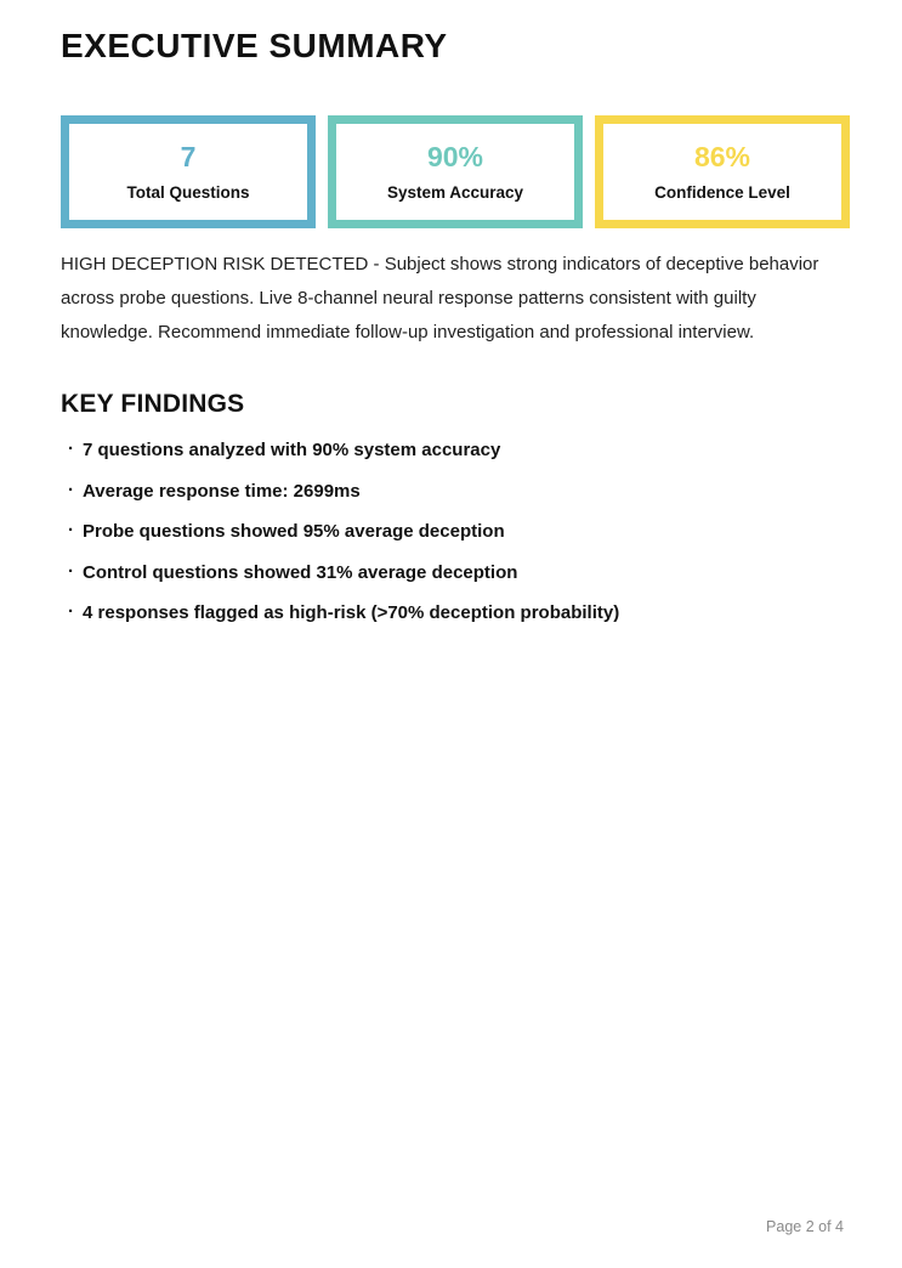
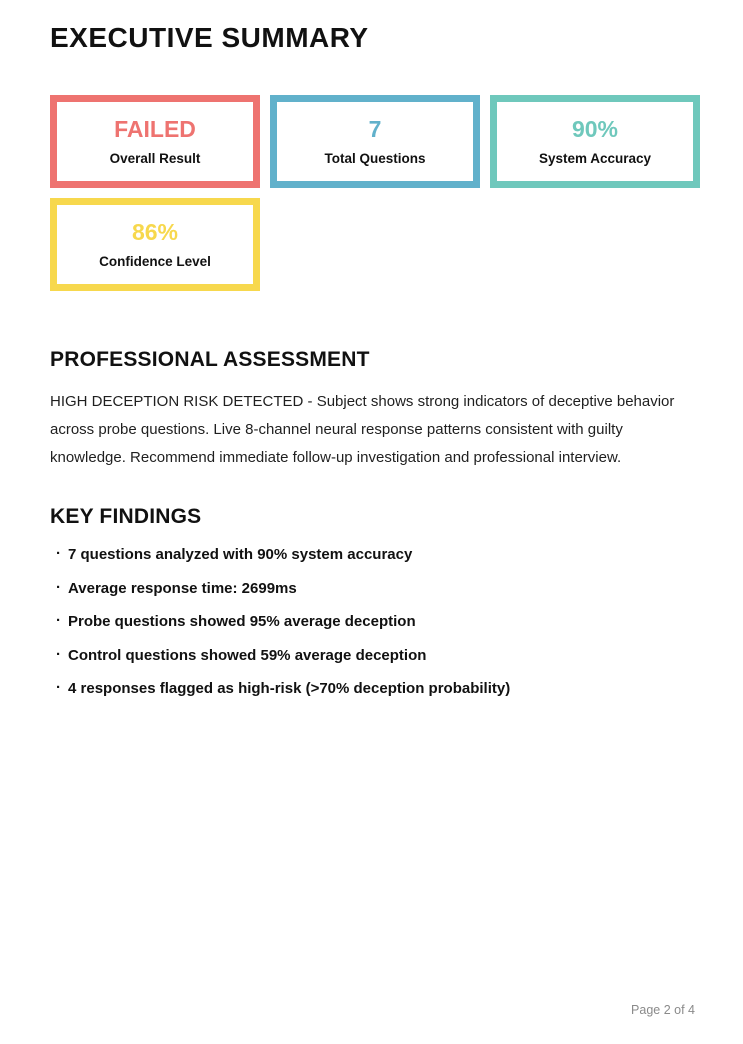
  EXECUTIVE SUMMARY
+ FAILED
+ Overall Result
  7
  Total Questions
  90%
  System Accuracy
  86%
  Confidence Level
+ PROFESSIONAL ASSESSMENT
  HIGH DECEPTION RISK DETECTED - Subject shows strong indicators of deceptive behavior across probe questions. Live 8-channel neural response patterns consistent with guilty knowledge. Recommend immediate follow-up investigation and professional interview.
  KEY FINDINGS
  7 questions analyzed with 90% system accuracy
  Average response time: 2699ms
  Probe questions showed 95% average deception
- Control questions showed 31% average deception
+ Control questions showed 59% average deception
  4 responses flagged as high-risk (>70% deception probability)
  Page 2 of 4
